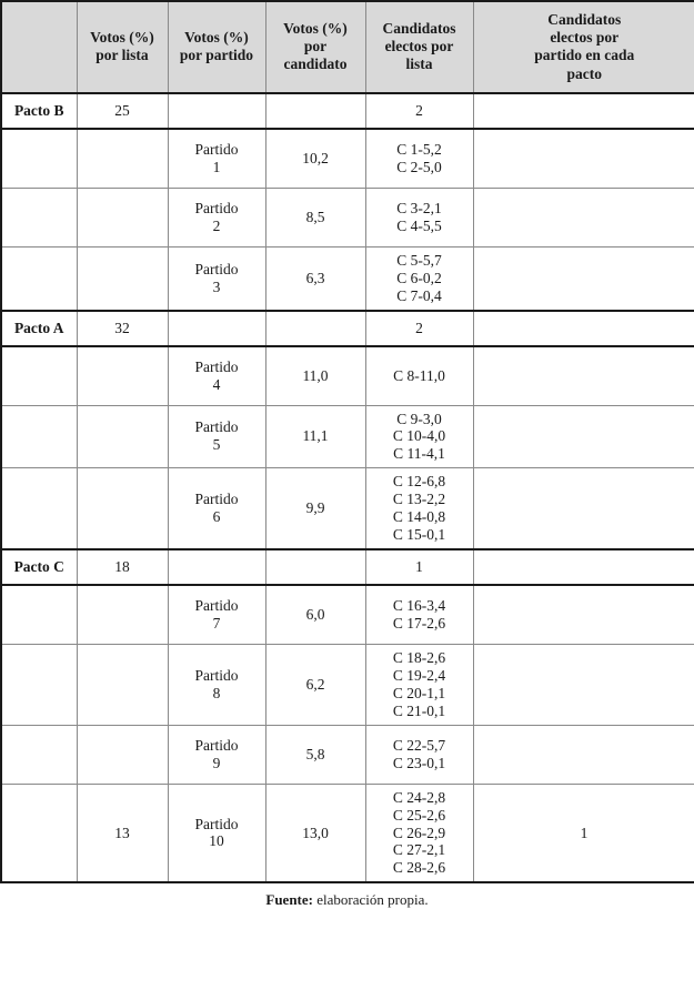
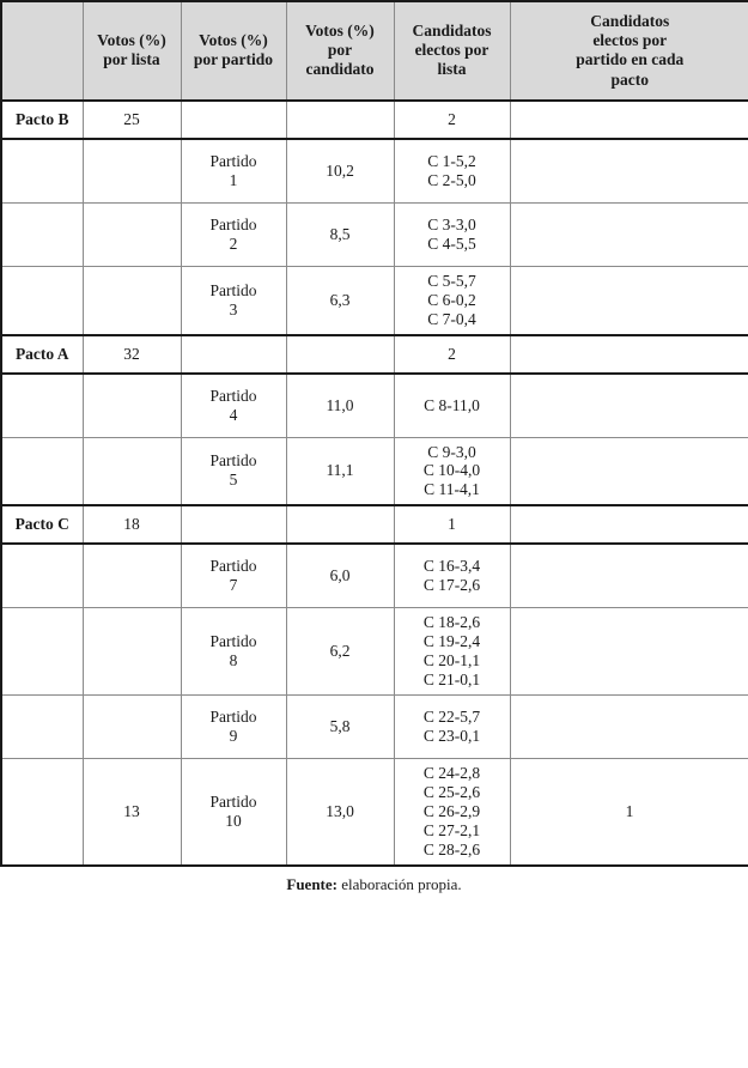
  	Votos (%) por lista	Votos (%) por partido	Votos (%) por candidato	Candidatos electos por lista	Candidatos electos por partido en cada pacto
  Pacto B	25			2
  		Partido 1	10,2	C 1-5,2 C 2-5,0
- 		Partido 2	8,5	C 3-2,1 C 4-5,5
+ 		Partido 2	8,5	C 3-3,0 C 4-5,5
  		Partido 3	6,3	C 5-5,7 C 6-0,2 C 7-0,4
  Pacto A	32			2
  		Partido 4	11,0	C 8-11,0
  		Partido 5	11,1	C 9-3,0 C 10-4,0 C 11-4,1
- 		Partido 6	9,9	C 12-6,8 C 13-2,2 C 14-0,8 C 15-0,1
  Pacto C	18			1
  		Partido 7	6,0	C 16-3,4 C 17-2,6
  		Partido 8	6,2	C 18-2,6 C 19-2,4 C 20-1,1 C 21-0,1
  		Partido 9	5,8	C 22-5,7 C 23-0,1
  	13	Partido 10	13,0	C 24-2,8 C 25-2,6 C 26-2,9 C 27-2,1 C 28-2,6	1
  Fuente: elaboración propia.
